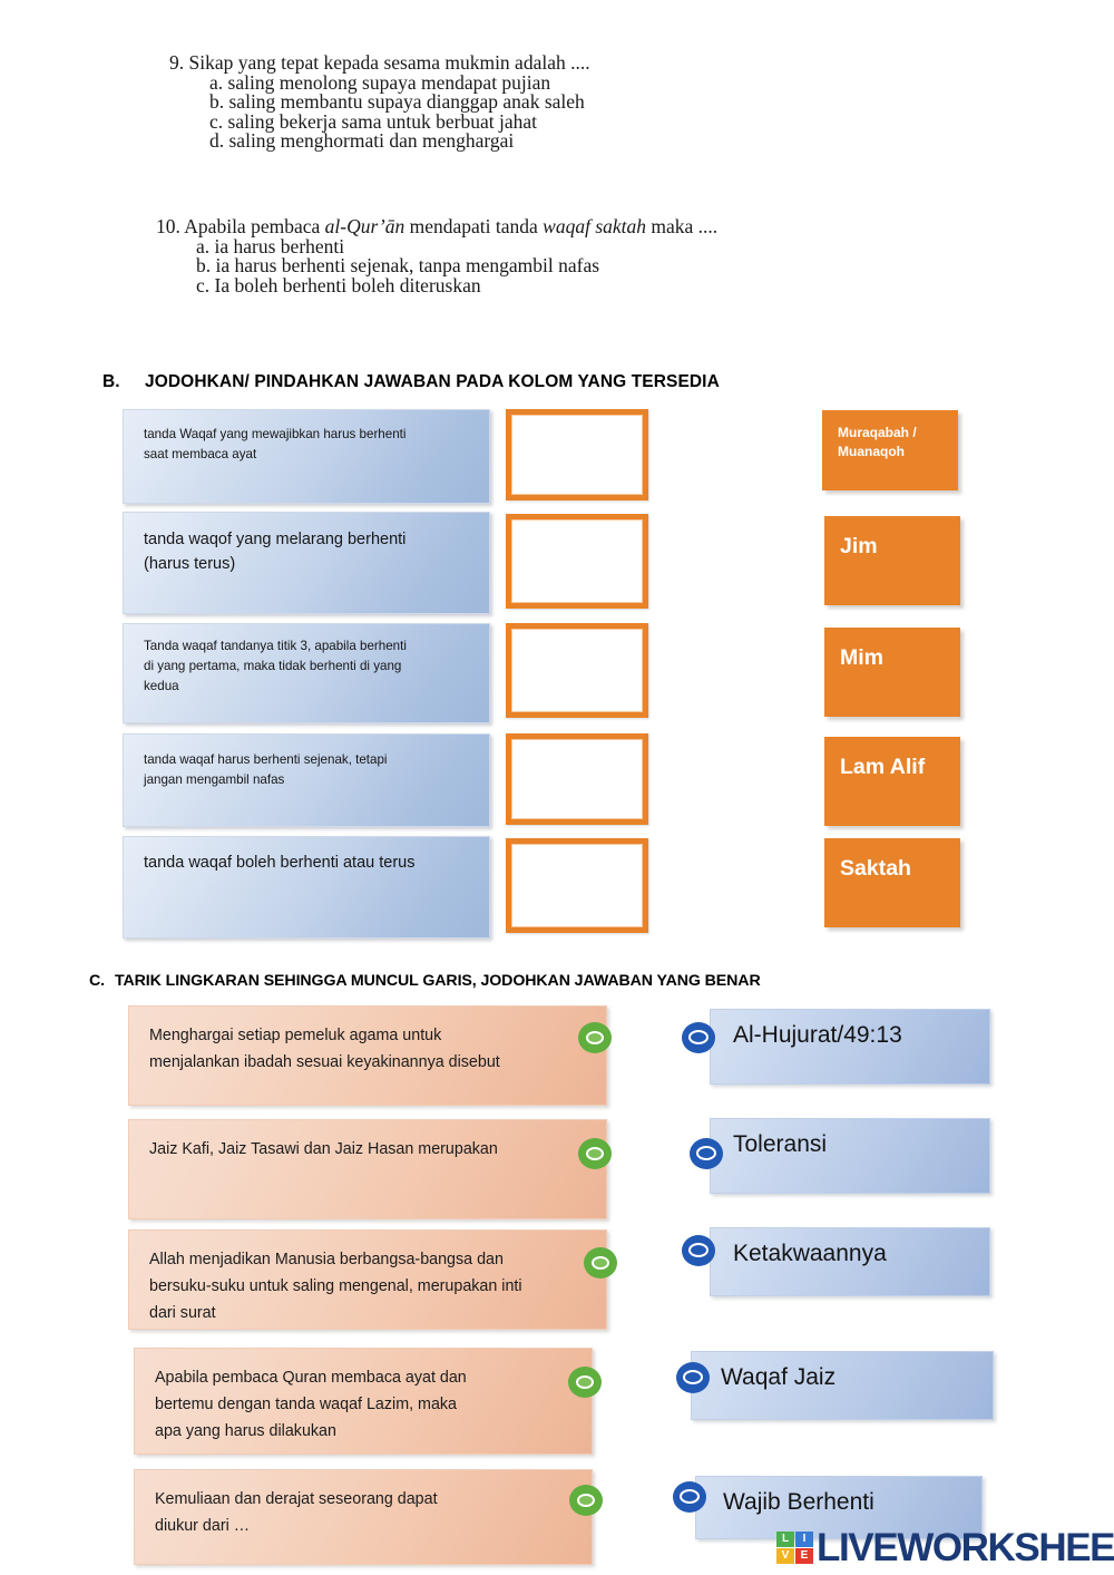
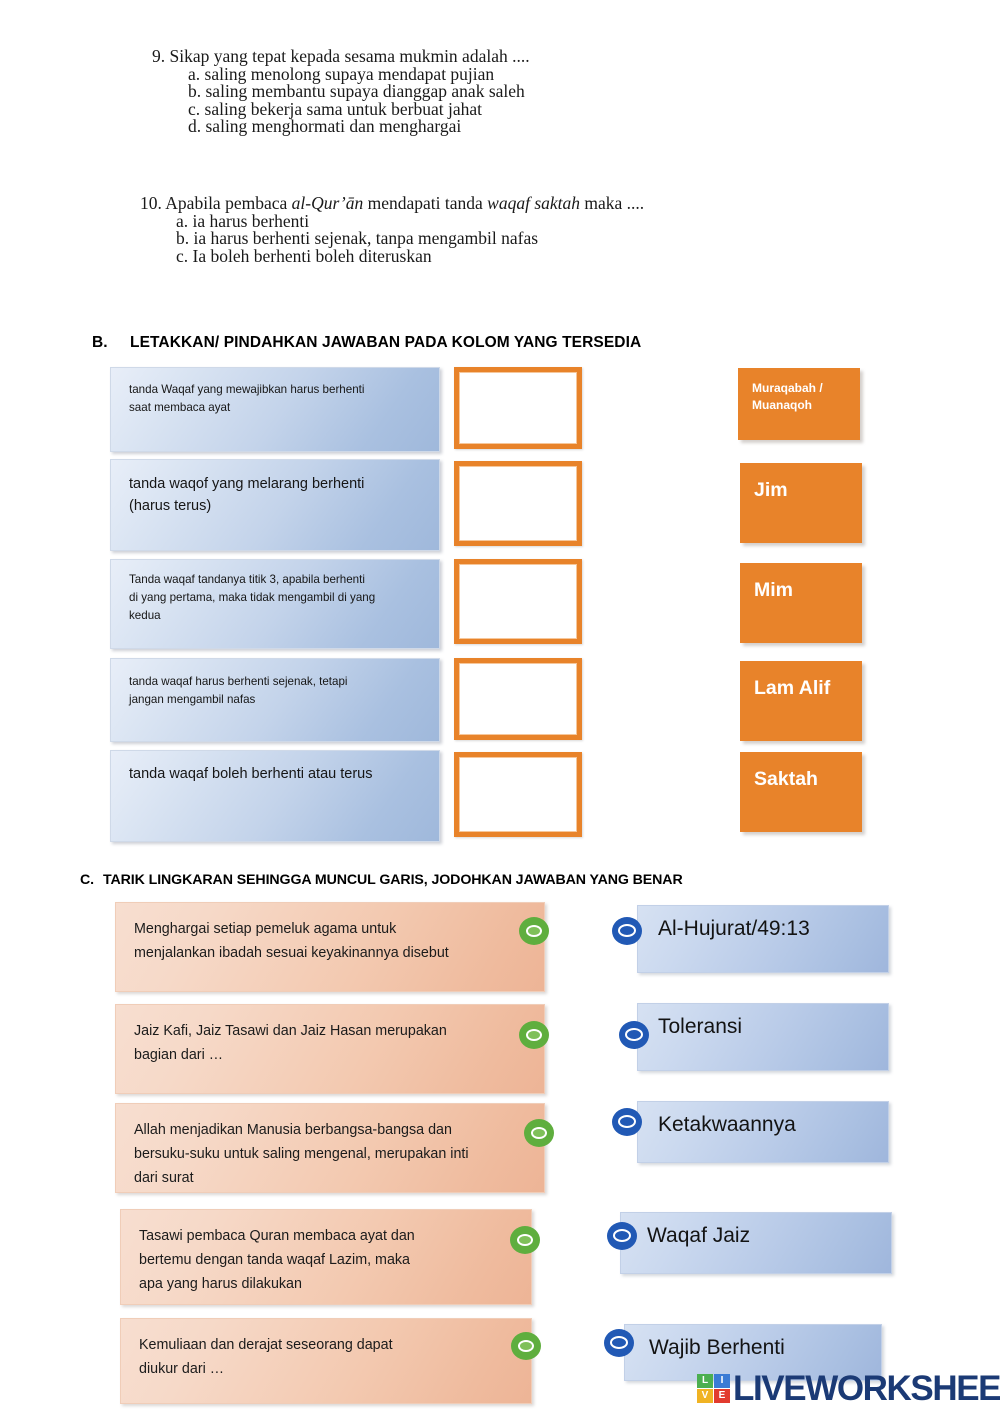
  9. Sikap yang tepat kepada sesama mukmin adalah ....
  a. saling menolong supaya mendapat pujian
  b. saling membantu supaya dianggap anak saleh
  c. saling bekerja sama untuk berbuat jahat
  d. saling menghormati dan menghargai
  10. Apabila pembaca al-Qur’ān mendapati tanda waqaf saktah maka ....
  a. ia harus berhenti
  b. ia harus berhenti sejenak, tanpa mengambil nafas
  c. Ia boleh berhenti boleh diteruskan
- B. JODOHKAN/ PINDAHKAN JAWABAN PADA KOLOM YANG TERSEDIA
+ B. LETAKKAN/ PINDAHKAN JAWABAN PADA KOLOM YANG TERSEDIA
  tanda Waqaf yang mewajibkan harus berhenti
  saat membaca ayat
  tanda waqof yang melarang berhenti
  (harus terus)
  Tanda waqaf tandanya titik 3, apabila berhenti
- di yang pertama, maka tidak berhenti di yang
+ di yang pertama, maka tidak mengambil di yang
  kedua
  tanda waqaf harus berhenti sejenak, tetapi
  jangan mengambil nafas
  tanda waqaf boleh berhenti atau terus
  Muraqabah /
  Muanaqoh
  Jim
  Mim
  Lam Alif
  Saktah
  C. TARIK LINGKARAN SEHINGGA MUNCUL GARIS, JODOHKAN JAWABAN YANG BENAR
  Menghargai setiap pemeluk agama untuk
  menjalankan ibadah sesuai keyakinannya disebut
  Jaiz Kafi, Jaiz Tasawi dan Jaiz Hasan merupakan
+ bagian dari …
  Allah menjadikan Manusia berbangsa-bangsa dan
  bersuku-suku untuk saling mengenal, merupakan inti
  dari surat
- Apabila pembaca Quran membaca ayat dan
+ Tasawi pembaca Quran membaca ayat dan
  bertemu dengan tanda waqaf Lazim, maka
  apa yang harus dilakukan
  Kemuliaan dan derajat seseorang dapat
  diukur dari …
  Al-Hujurat/49:13
  Toleransi
  Ketakwaannya
  Waqaf Jaiz
  Wajib Berhenti
  L
  I
  V
  E
  LIVEWORKSHEE
